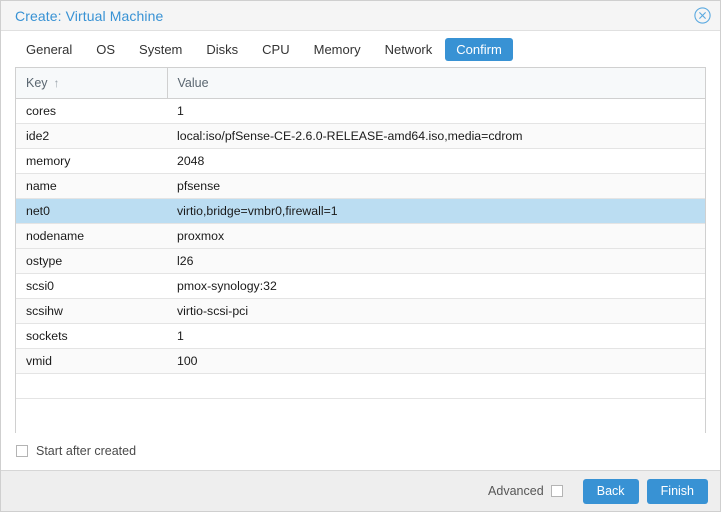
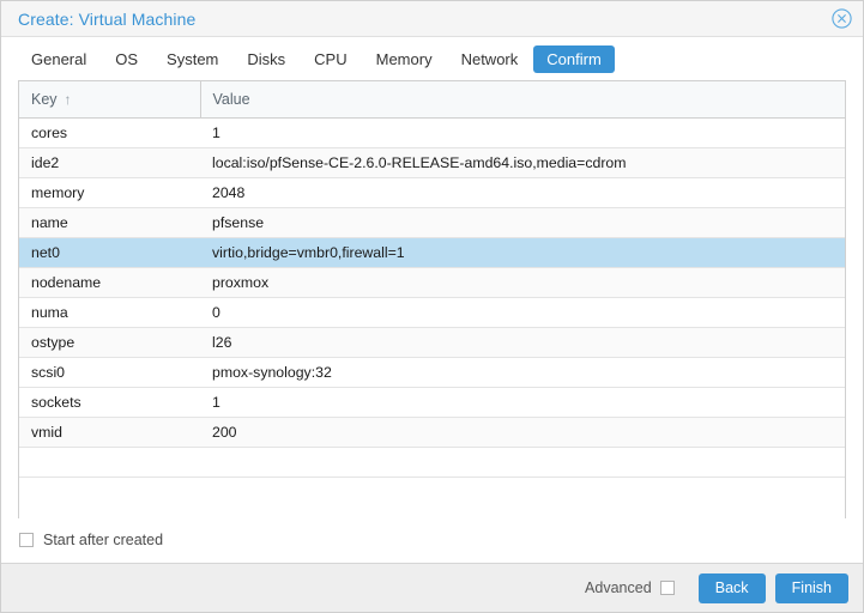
  Create: Virtual Machine
  General
  OS
  System
  Disks
  CPU
  Memory
  Network
  Confirm
  Key ↑	Value
  cores	1
  ide2	local:iso/pfSense-CE-2.6.0-RELEASE-amd64.iso,media=cdrom
  memory	2048
  name	pfsense
  net0	virtio,bridge=vmbr0,firewall=1
  nodename	proxmox
+ numa	0
  ostype	l26
  scsi0	pmox-synology:32
- scsihw	virtio-scsi-pci
  sockets	1
- vmid	100
+ vmid	200
  Start after created
  Advanced
  Back
  Finish
